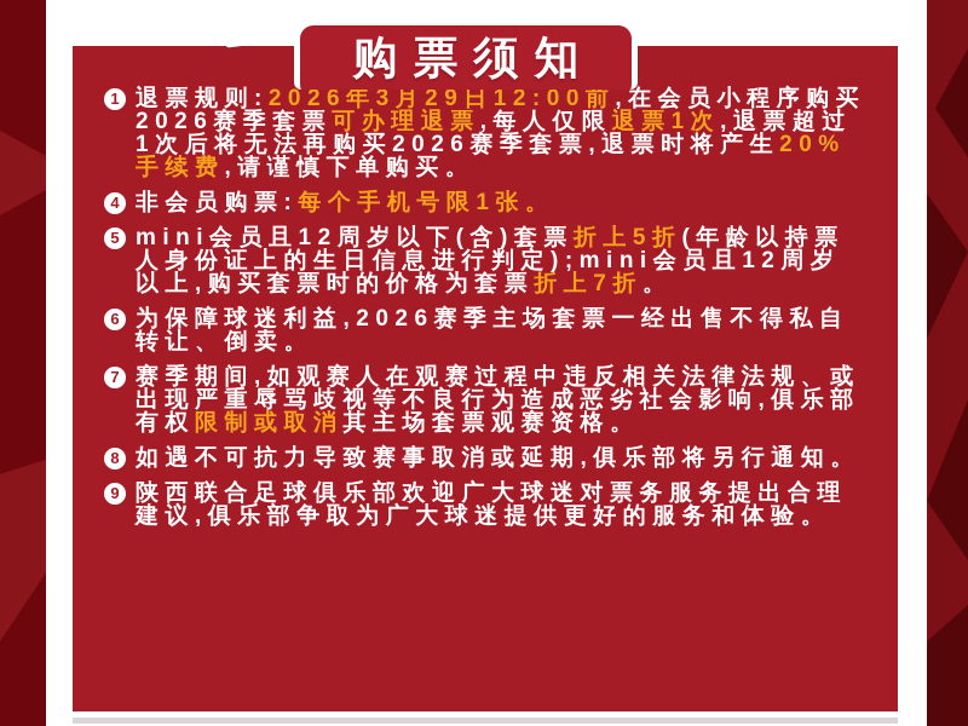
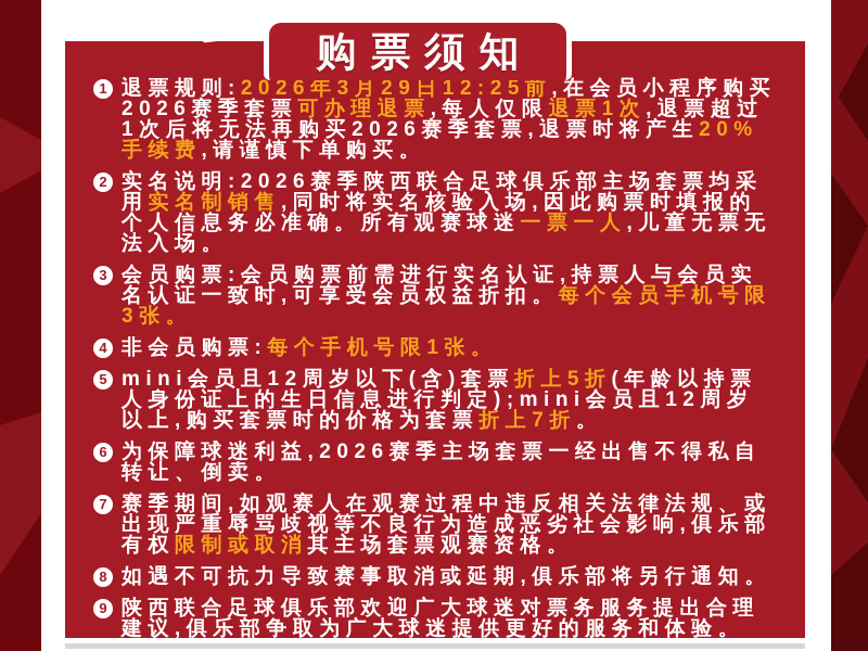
  购票须知
  1
- 退票规则:2026年3月29日12:00前,在会员小程序购买2026赛季套票可办理退票,每人仅限退票1次,退票超过1次后将无法再购买2026赛季套票,退票时将产生20%手续费,请谨慎下单购买。
+ 退票规则:2026年3月29日12:25前,在会员小程序购买2026赛季套票可办理退票,每人仅限退票1次,退票超过1次后将无法再购买2026赛季套票,退票时将产生20%手续费,请谨慎下单购买。
+ 2
+ 实名说明:2026赛季陕西联合足球俱乐部主场套票均采用实名制销售,同时将实名核验入场,因此购票时填报的个人信息务必准确。所有观赛球迷一票一人,儿童无票无法入场。
+ 3
+ 会员购票:会员购票前需进行实名认证,持票人与会员实名认证一致时,可享受会员权益折扣。每个会员手机号限3张。
  4
  非会员购票:每个手机号限1张。
  5
  mini会员且12周岁以下(含)套票折上5折(年龄以持票人身份证上的生日信息进行判定);mini会员且12周岁以上,购买套票时的价格为套票折上7折。
  6
  为保障球迷利益,2026赛季主场套票一经出售不得私自转让、倒卖。
  7
  赛季期间,如观赛人在观赛过程中违反相关法律法规、或出现严重辱骂歧视等不良行为造成恶劣社会影响,俱乐部有权限制或取消其主场套票观赛资格。
  8
  如遇不可抗力导致赛事取消或延期,俱乐部将另行通知。
  9
  陕西联合足球俱乐部欢迎广大球迷对票务服务提出合理建议,俱乐部争取为广大球迷提供更好的服务和体验。
